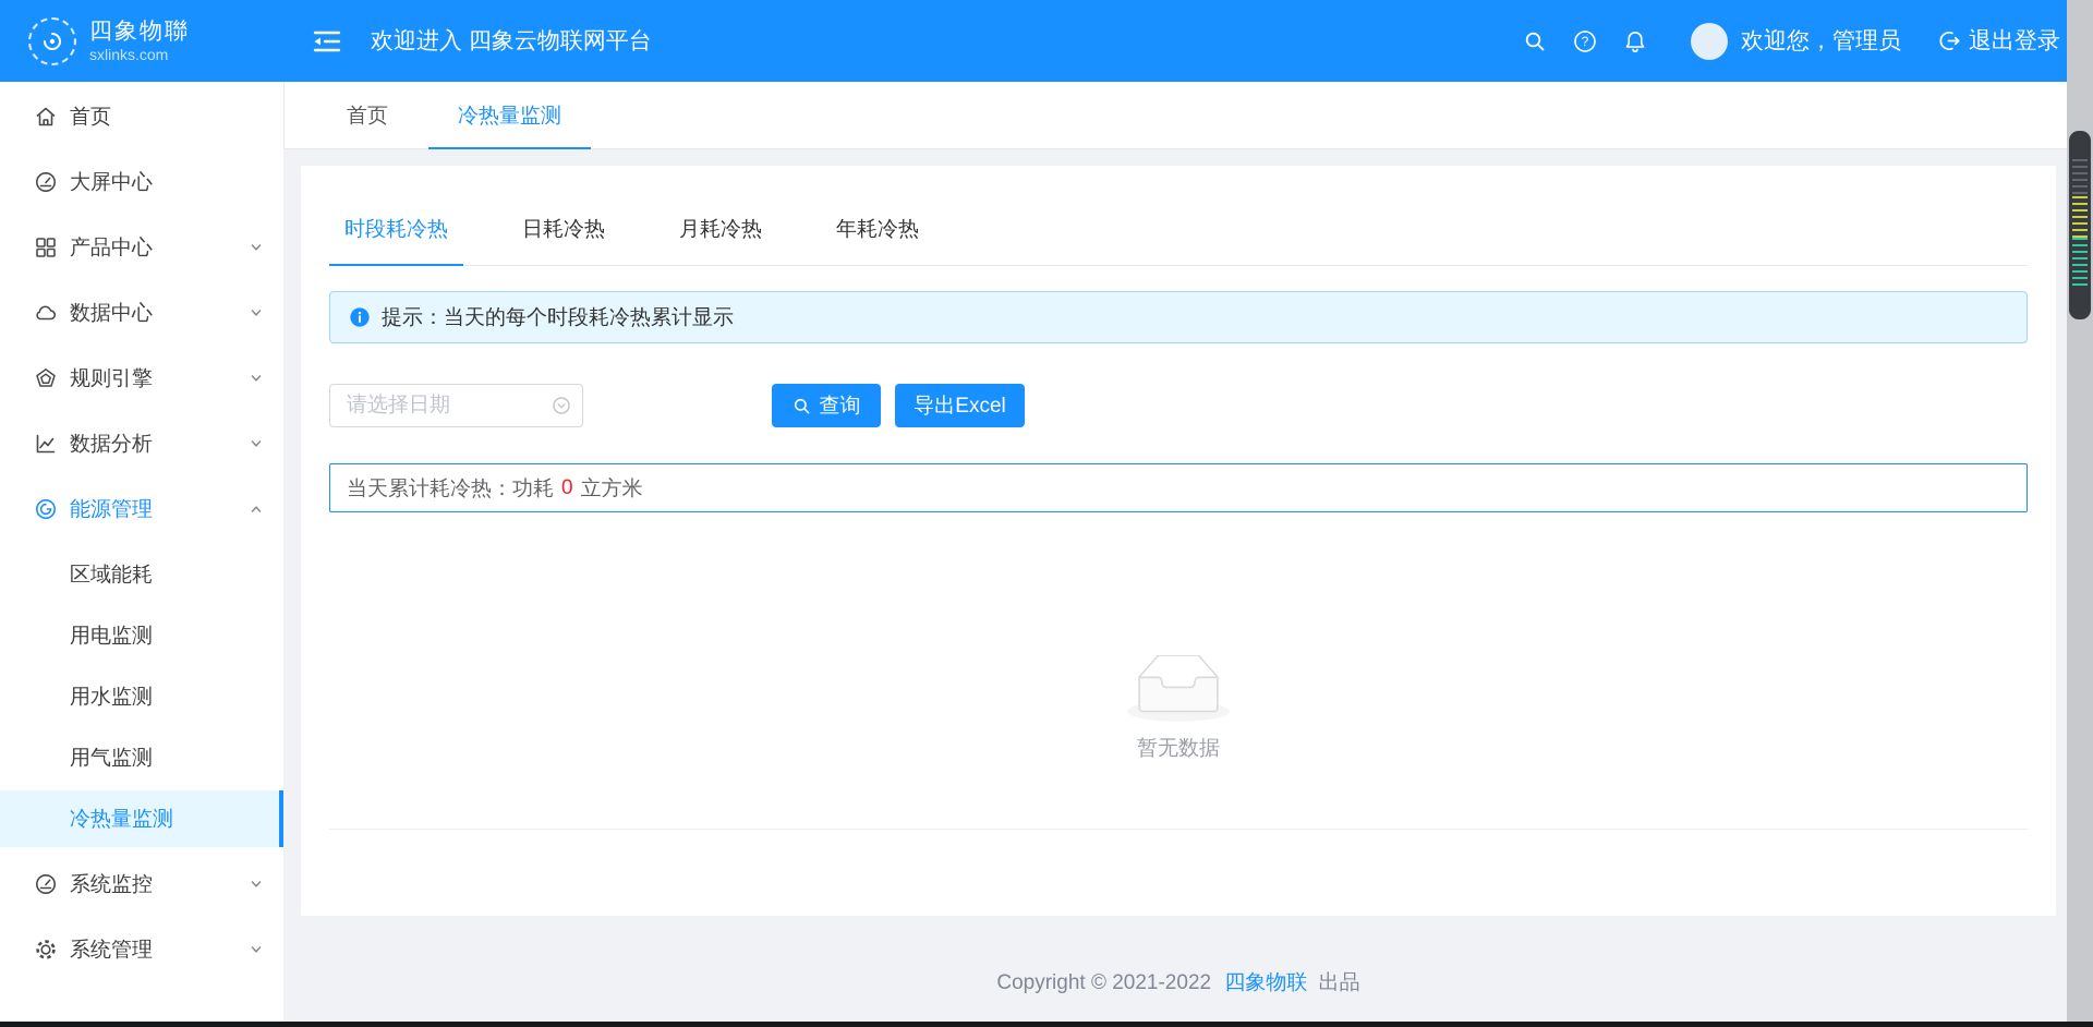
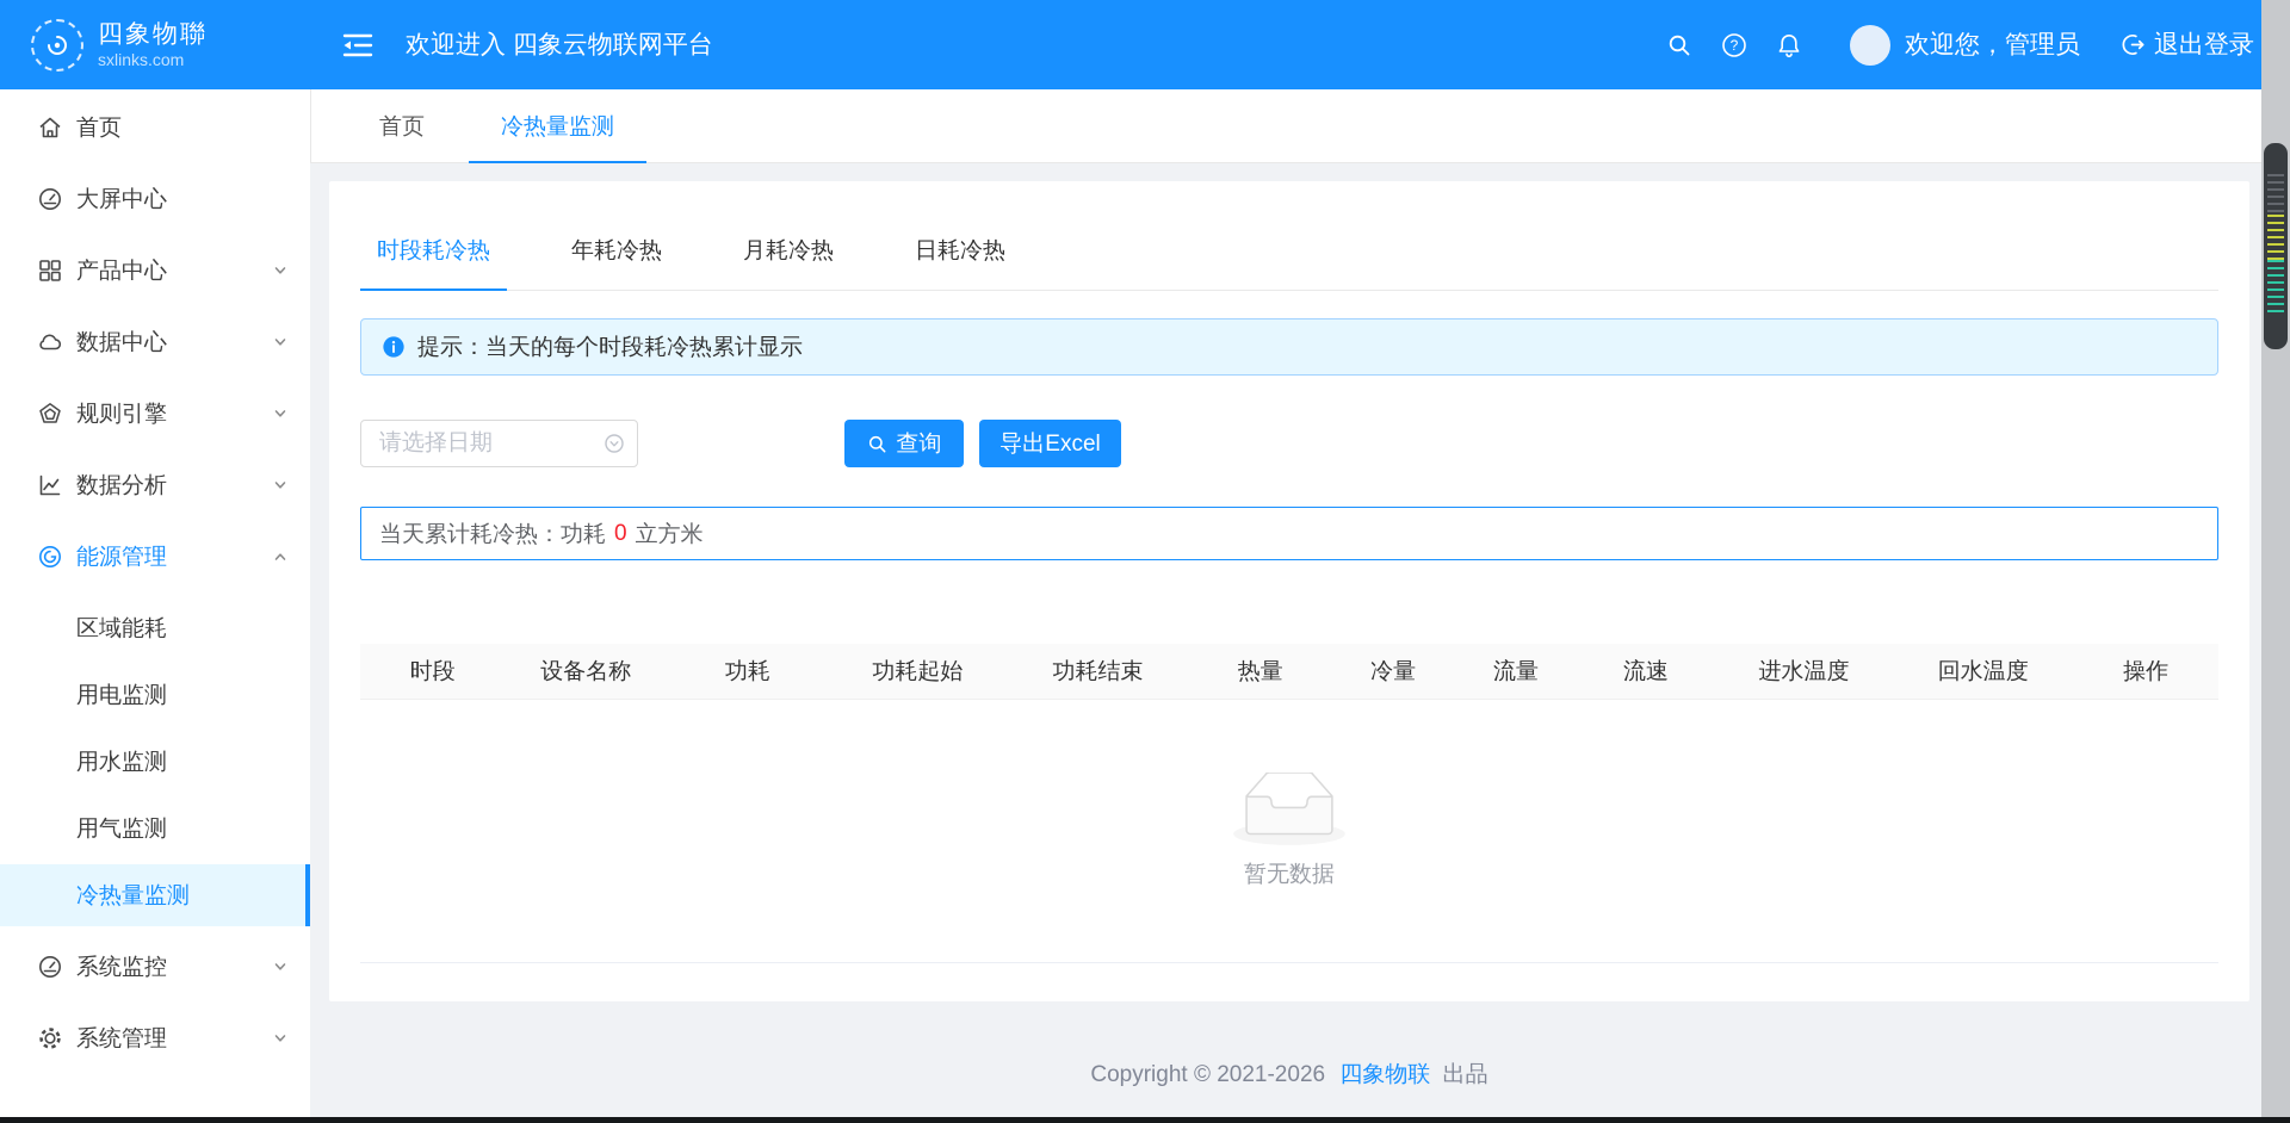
  四象物聯
  sxlinks.com
  欢迎进入 四象云物联网平台
  ?
  欢迎您，管理员
  退出登录
  首页
  大屏中心
  产品中心
  数据中心
  规则引擎
  数据分析
  能源管理
  区域能耗
  用电监测
  用水监测
  用气监测
  冷热量监测
  系统监控
  系统管理
  首页
  冷热量监测
  时段耗冷热
- 日耗冷热
+ 年耗冷热
  月耗冷热
- 年耗冷热
+ 日耗冷热
  提示：当天的每个时段耗冷热累计显示
  请选择日期
  查询
  导出Excel
  当天累计耗冷热：功耗
  0
  立方米
+ 时段
+ 设备名称
+ 功耗
+ 功耗起始
+ 功耗结束
+ 热量
+ 冷量
+ 流量
+ 流速
+ 进水温度
+ 回水温度
+ 操作
  暂无数据
- Copyright © 2021-2022 四象物联 出品
+ Copyright © 2021-2026 四象物联 出品
